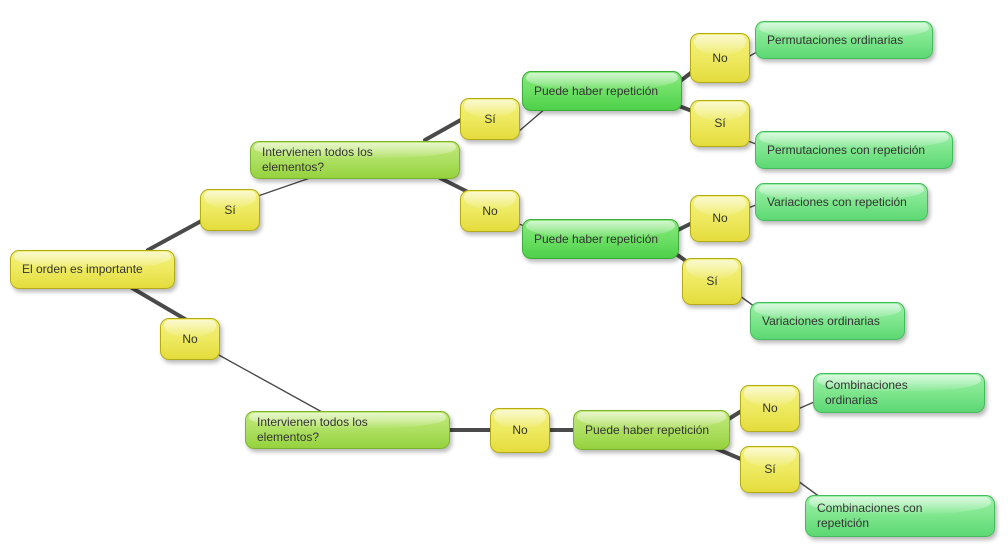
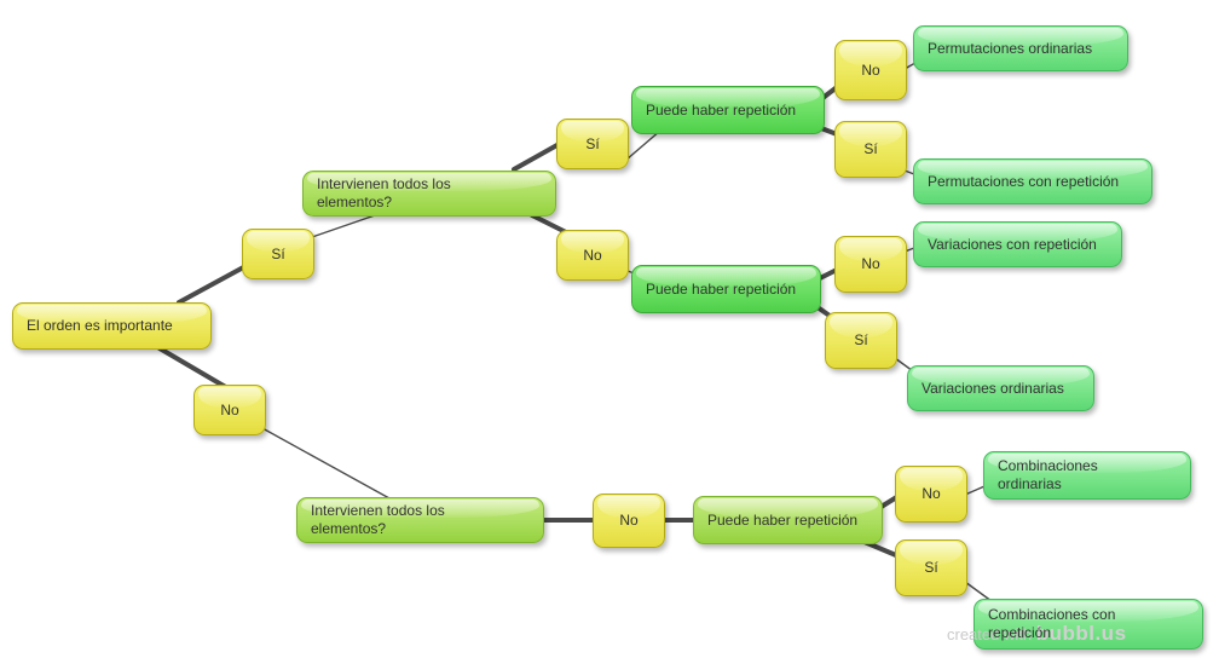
  El orden es importante
  Sí
  No
  Intervienen todos los
  elementos?
  Sí
  No
  Puede haber repetición
  Puede haber repetición
  No
  Sí
  Permutaciones ordinarias
  Permutaciones con repetición
  No
  Sí
  Variaciones con repetición
  Variaciones ordinarias
  Intervienen todos los
  elementos?
  No
  Puede haber repetición
  No
  Sí
  Combinaciones
  ordinarias
  Combinaciones con
  repetición
+ created with bubbl.us
